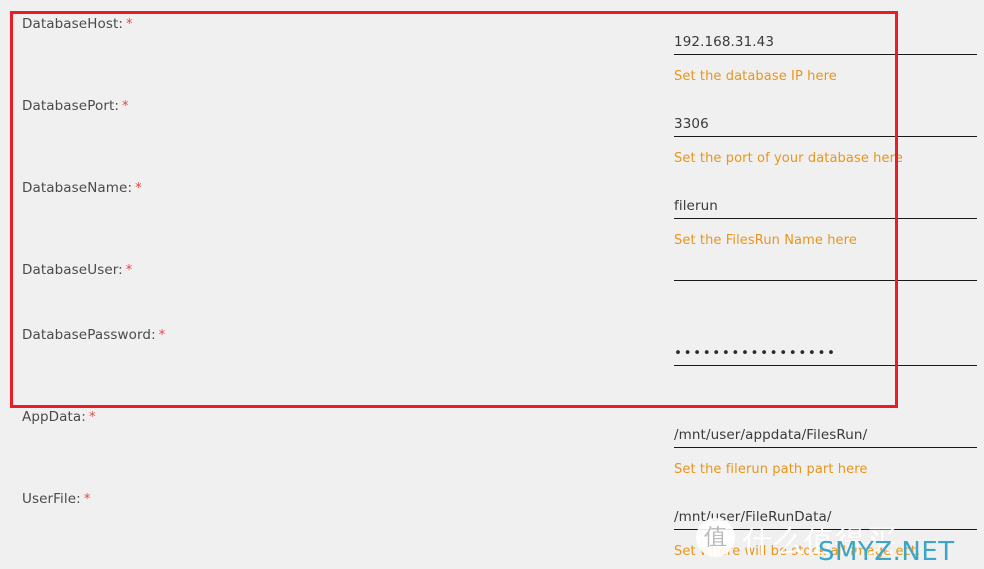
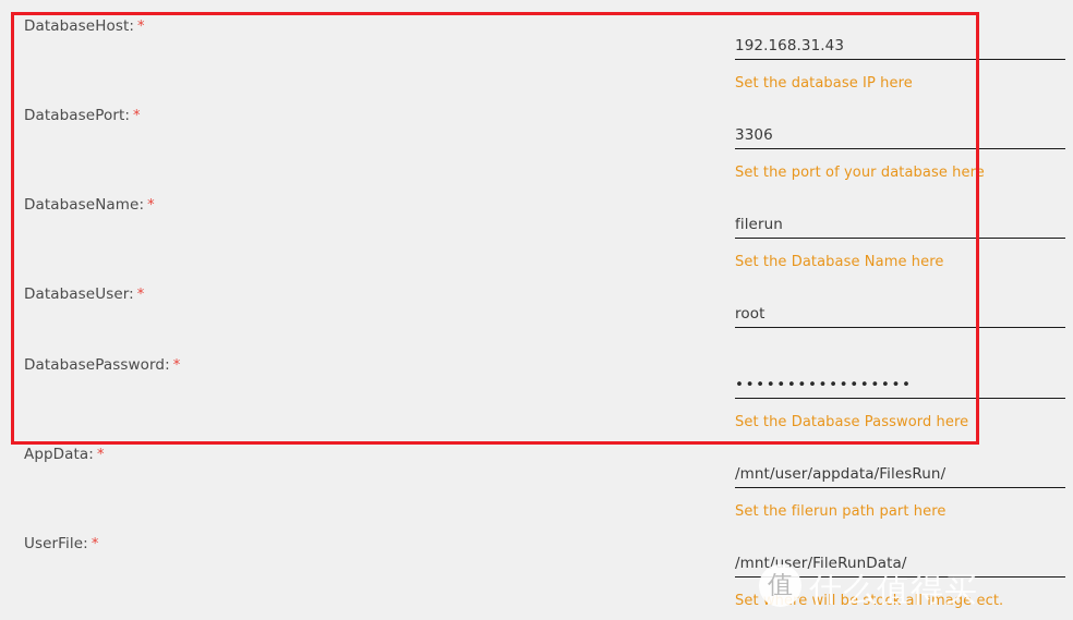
  DatabaseHost: *
  192.168.31.43
  Set the database IP here
  DatabasePort: *
  3306
  Set the port of your database here
  DatabaseName: *
  filerun
- Set the FilesRun Name here
+ Set the Database Name here
  DatabaseUser: *
+ root
  DatabasePassword: *
  •••••••••••••••••
+ Set the Database Password here
  AppData: *
  /mnt/user/appdata/FilesRun/
  Set the filerun path part here
  UserFile: *
  /mnt/user/FileRunData/
  Setre will be stock all image ect.
  什么值得买
  值
- SMYZ.NET
